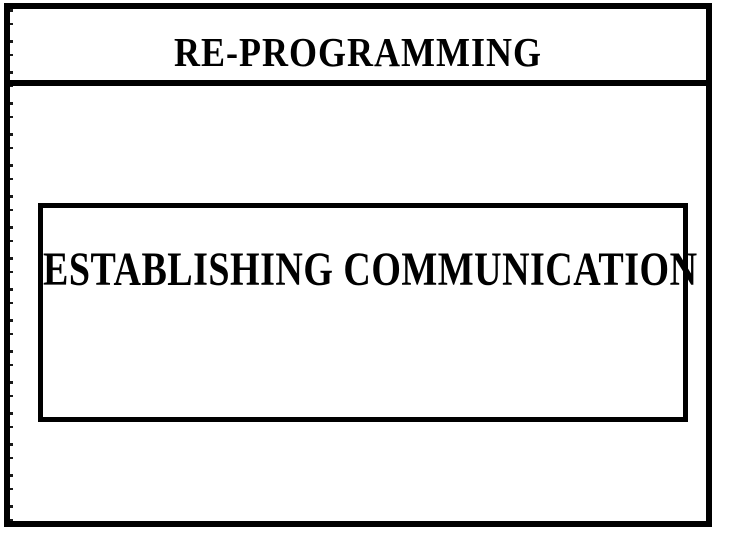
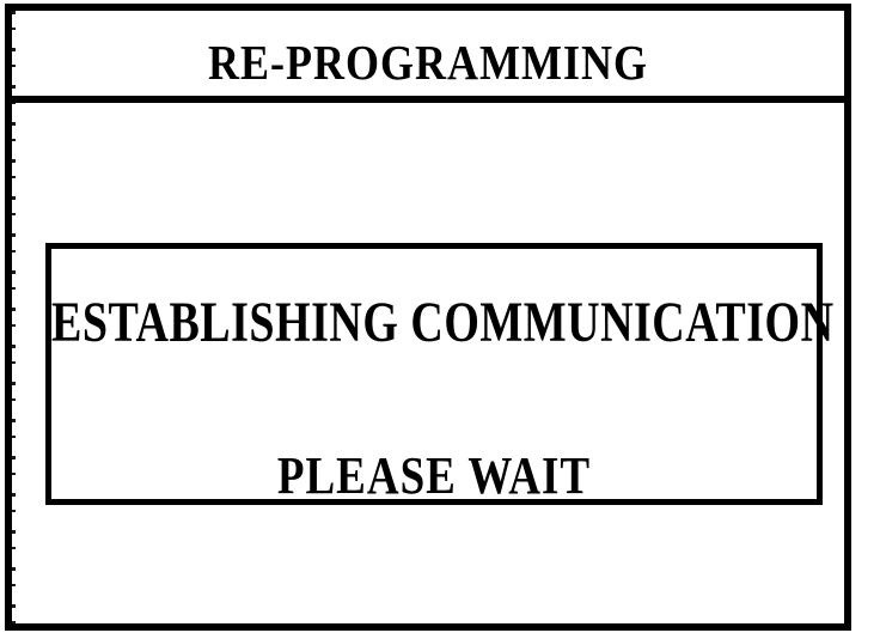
  RE-PROGRAMMING
  ESTABLISHING COMMUNICATION
+ PLEASE WAIT
